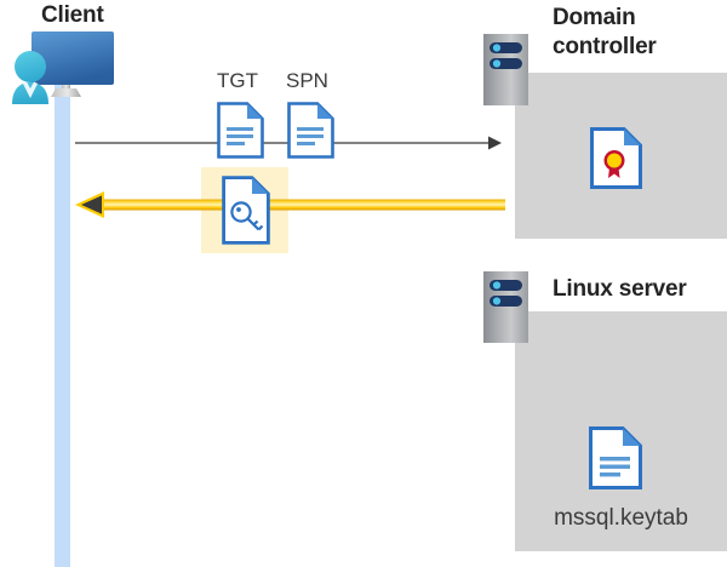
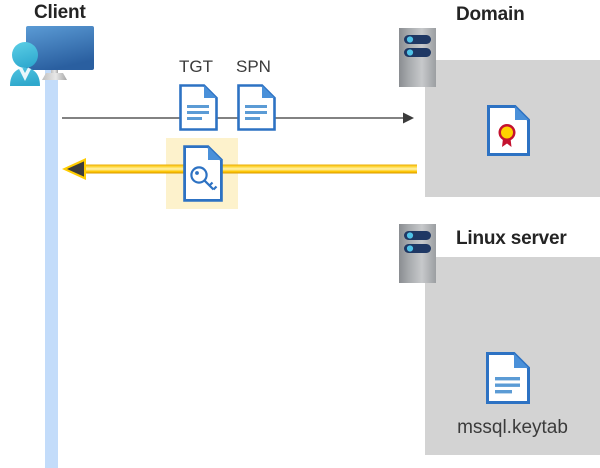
  Client
  Domain
- controller
  Linux server
  mssql.keytab
  TGT
  SPN
